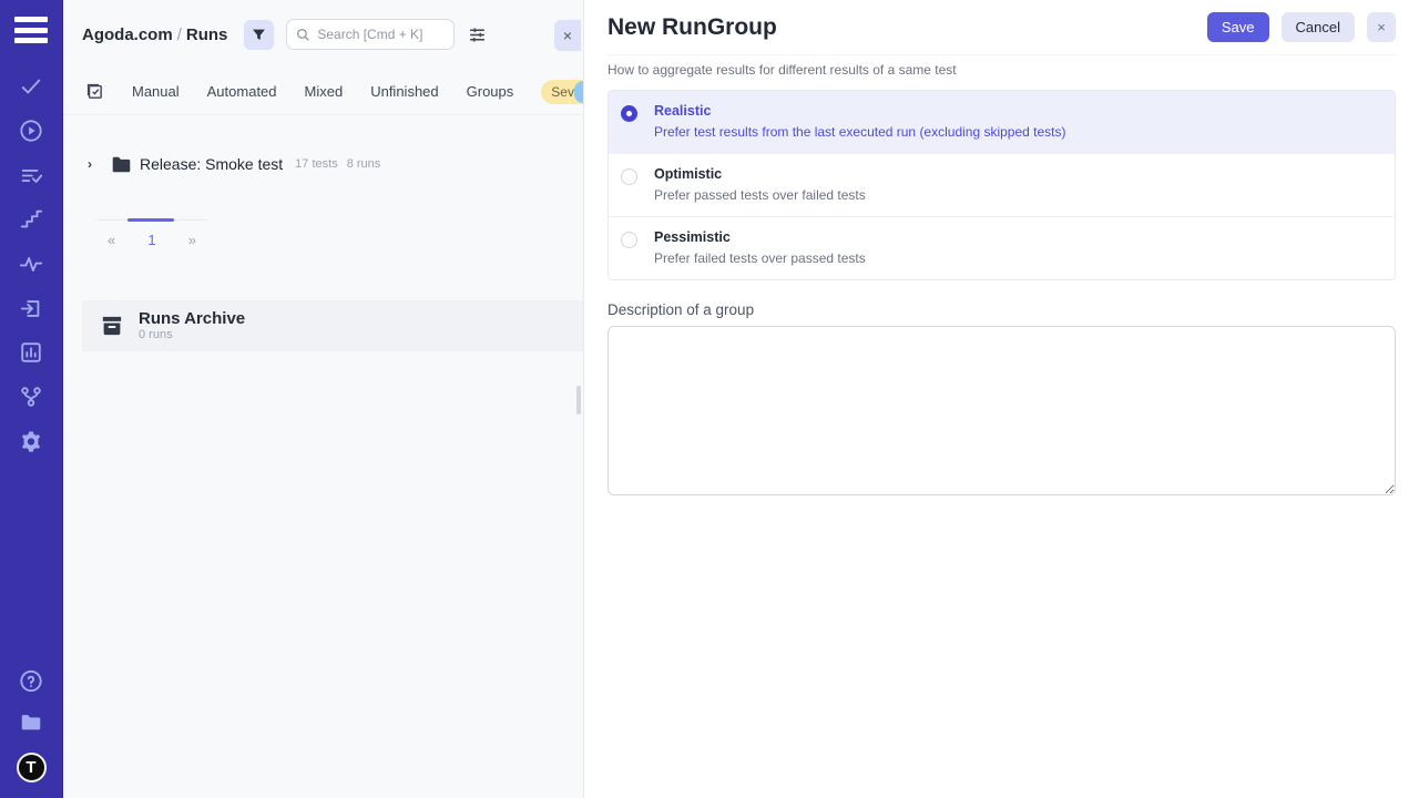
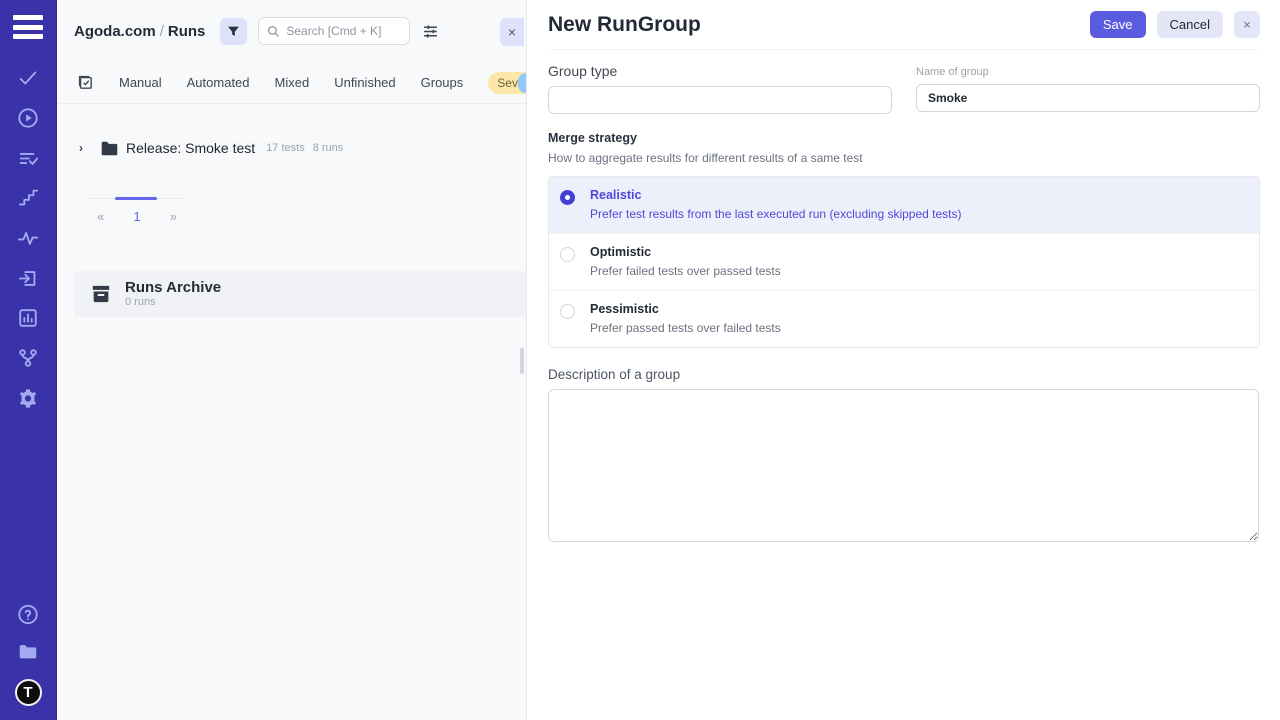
  T
  Agoda.com / Runs
  Search [Cmd + K]
  ×
  Manual
  Automated
  Mixed
  Unfinished
  Groups
  ›
  Release: Smoke test
  17 tests 8 runs
  «
  1
  »
  Runs Archive
  0 runs
  New RunGroup
  Save
  Cancel
  ×
+ Group type
+ Name of group
+ Smoke
+ Merge strategy
  How to aggregate results for different results of a same test
  Realistic
  Prefer test results from the last executed run (excluding skipped tests)
  Optimistic
- Prefer passed tests over failed tests
+ Prefer failed tests over passed tests
  Pessimistic
- Prefer failed tests over passed tests
+ Prefer passed tests over failed tests
  Description of a group
